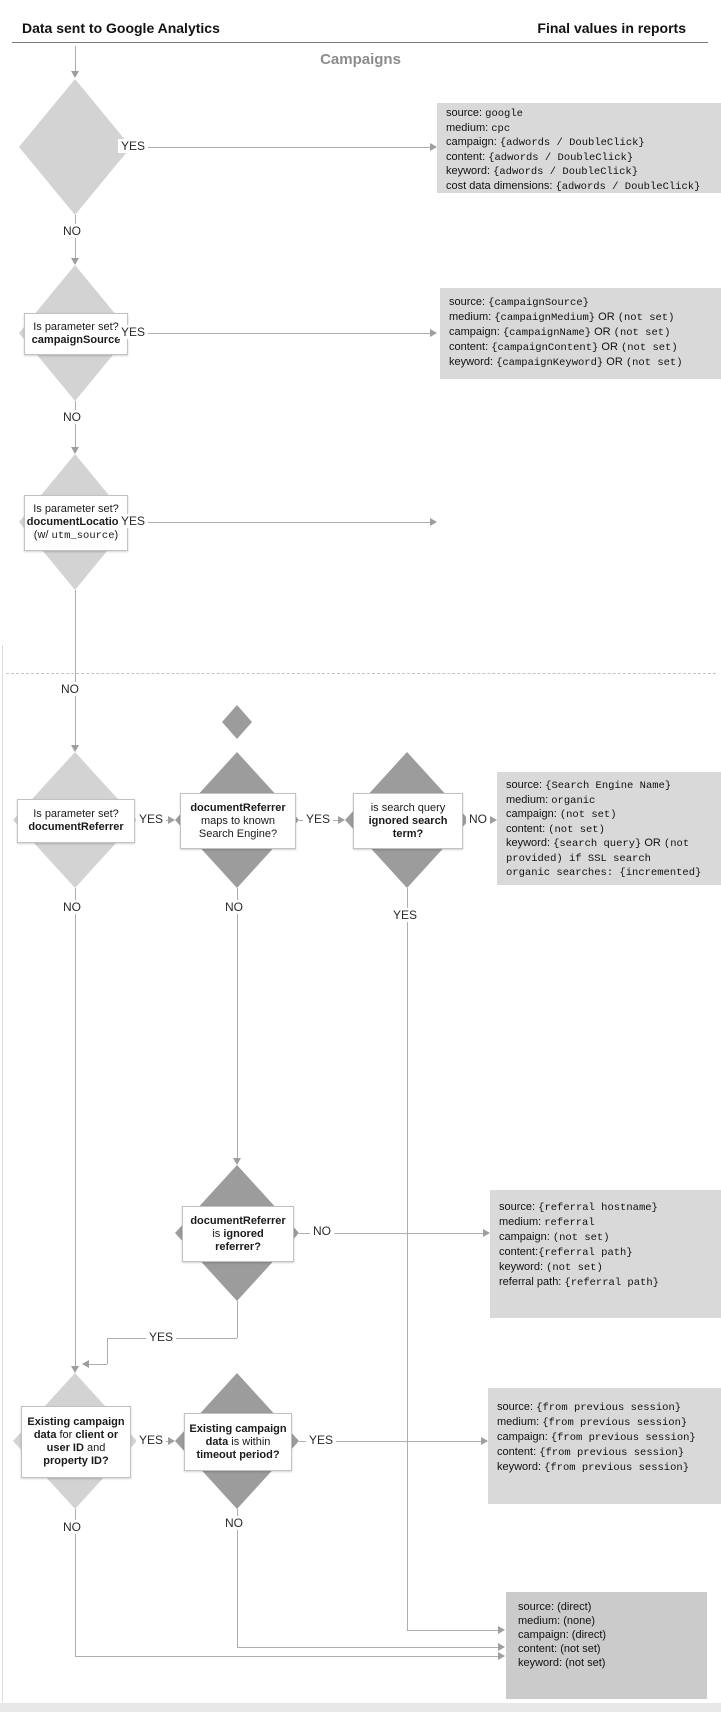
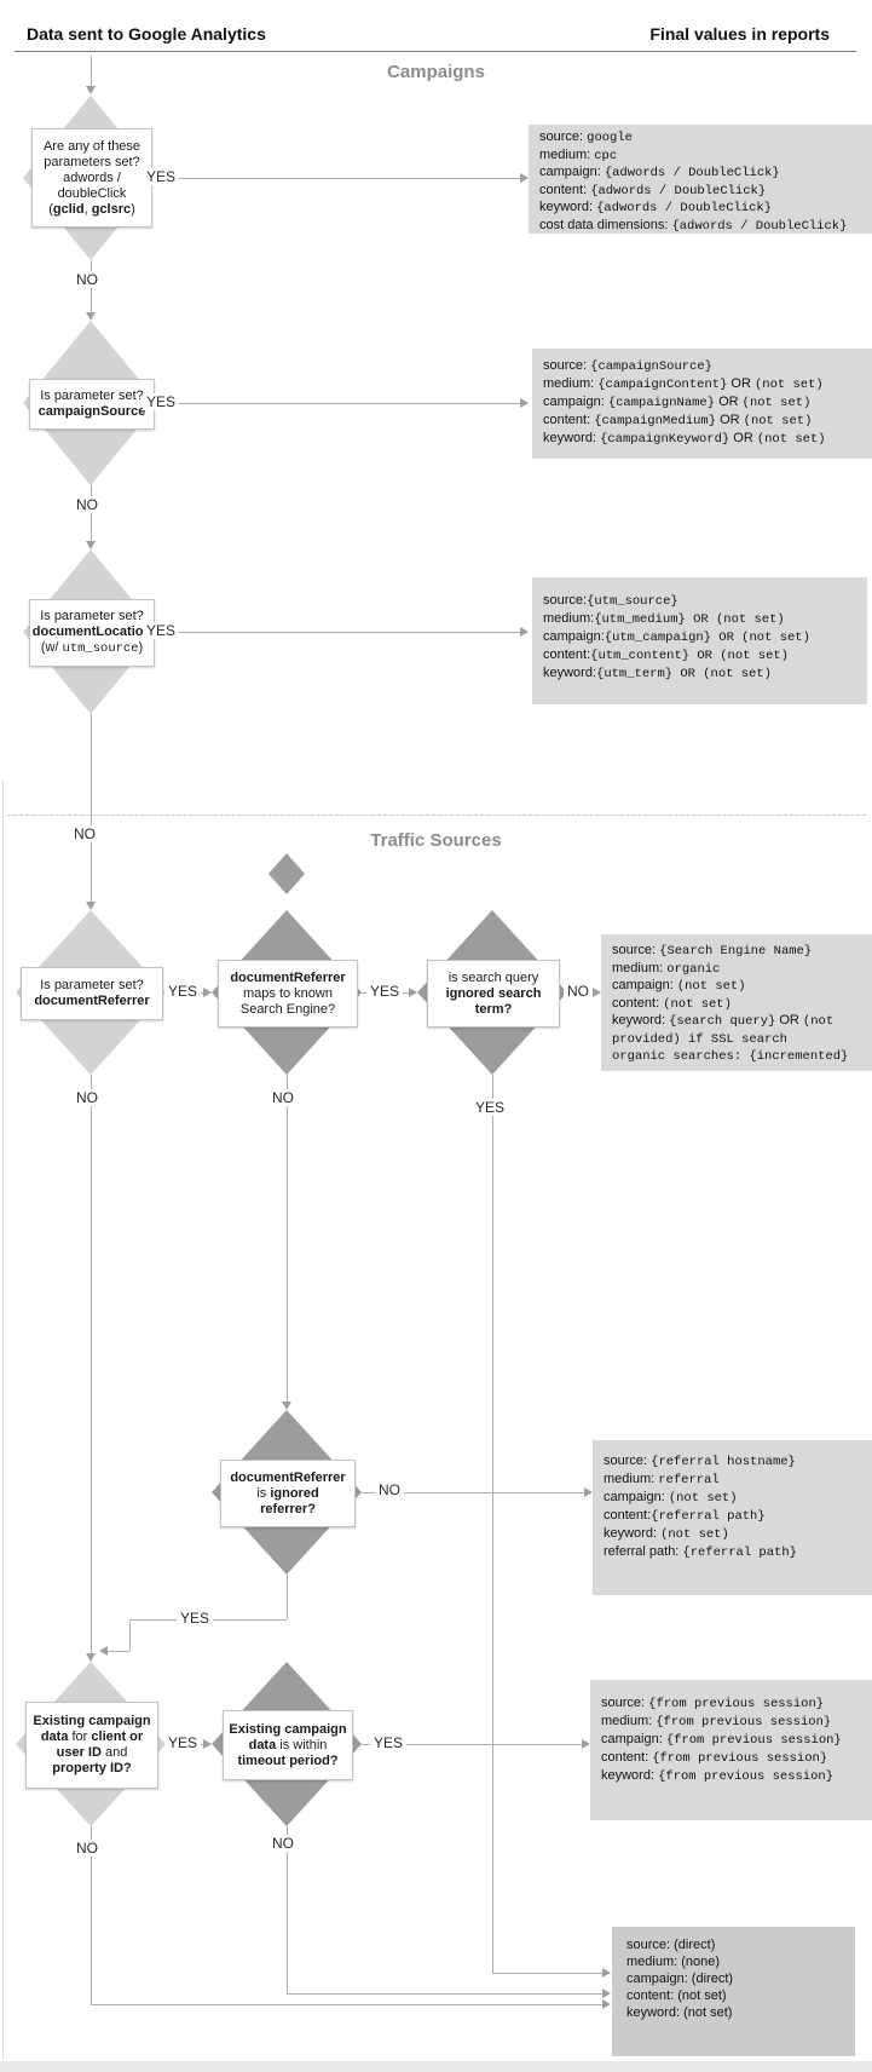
  Data sent to Google Analytics
  Final values in reports
  Campaigns
+ Traffic Sources
+ Are any of these
+ parameters set?
+ adwords /
+ doubleClick
+ (gclid, gclsrc)
  Is parameter set?
  campaignSource
  Is parameter set?
  documentLocatio
  (w/ utm_source)
  Is parameter set?
  documentReferrer
  documentReferrer
  maps to known
  Search Engine?
  is search query
  ignored search
  term?
  documentReferrer
  is ignored
  referrer?
  Existing campaign
  data for client or
  user ID and
  property ID?
  Existing campaign
  data is within
  timeout period?
  source: google
  medium: cpc
  campaign: {adwords / DoubleClick}
  content: {adwords / DoubleClick}
  keyword: {adwords / DoubleClick}
  cost data dimensions: {adwords / DoubleClick}
  source: {campaignSource}
- medium: {campaignMedium} OR (not set)
+ medium: {campaignContent} OR (not set)
  campaign: {campaignName} OR (not set)
- content: {campaignContent} OR (not set)
+ content: {campaignMedium} OR (not set)
  keyword: {campaignKeyword} OR (not set)
+ source:{utm_source}
+ medium:{utm_medium} OR (not set)
+ campaign:{utm_campaign} OR (not set)
+ content:{utm_content} OR (not set)
+ keyword:{utm_term} OR (not set)
  source: {Search Engine Name}
  medium: organic
  campaign: (not set)
  content: (not set)
  keyword: {search query} OR (not provided) if SSL search
  organic searches: {incremented}
  source: {referral hostname}
  medium: referral
  campaign: (not set)
  content:{referral path}
  keyword: (not set)
  referral path: {referral path}
  source: {from previous session}
  medium: {from previous session}
  campaign: {from previous session}
  content: {from previous session}
  keyword: {from previous session}
  source: (direct)
  medium: (none)
  campaign: (direct)
  content: (not set)
  keyword: (not set)
  YES
  NO
  YES
  NO
  YES
  NO
  YES
  YES
  NO
  YES
  NO
  NO
  NO
  YES
  YES
  YES
  NO
  NO
